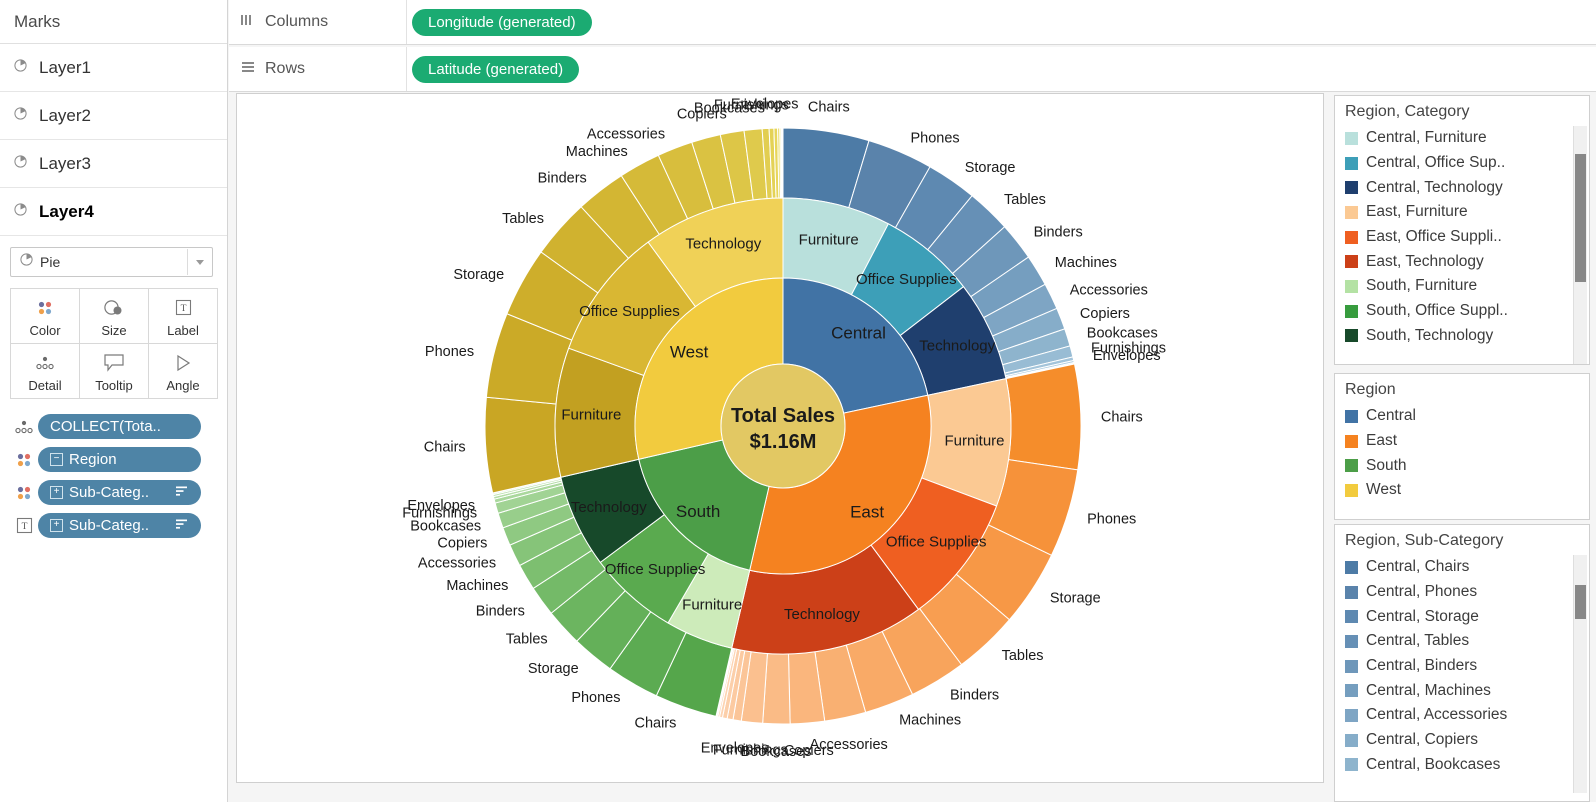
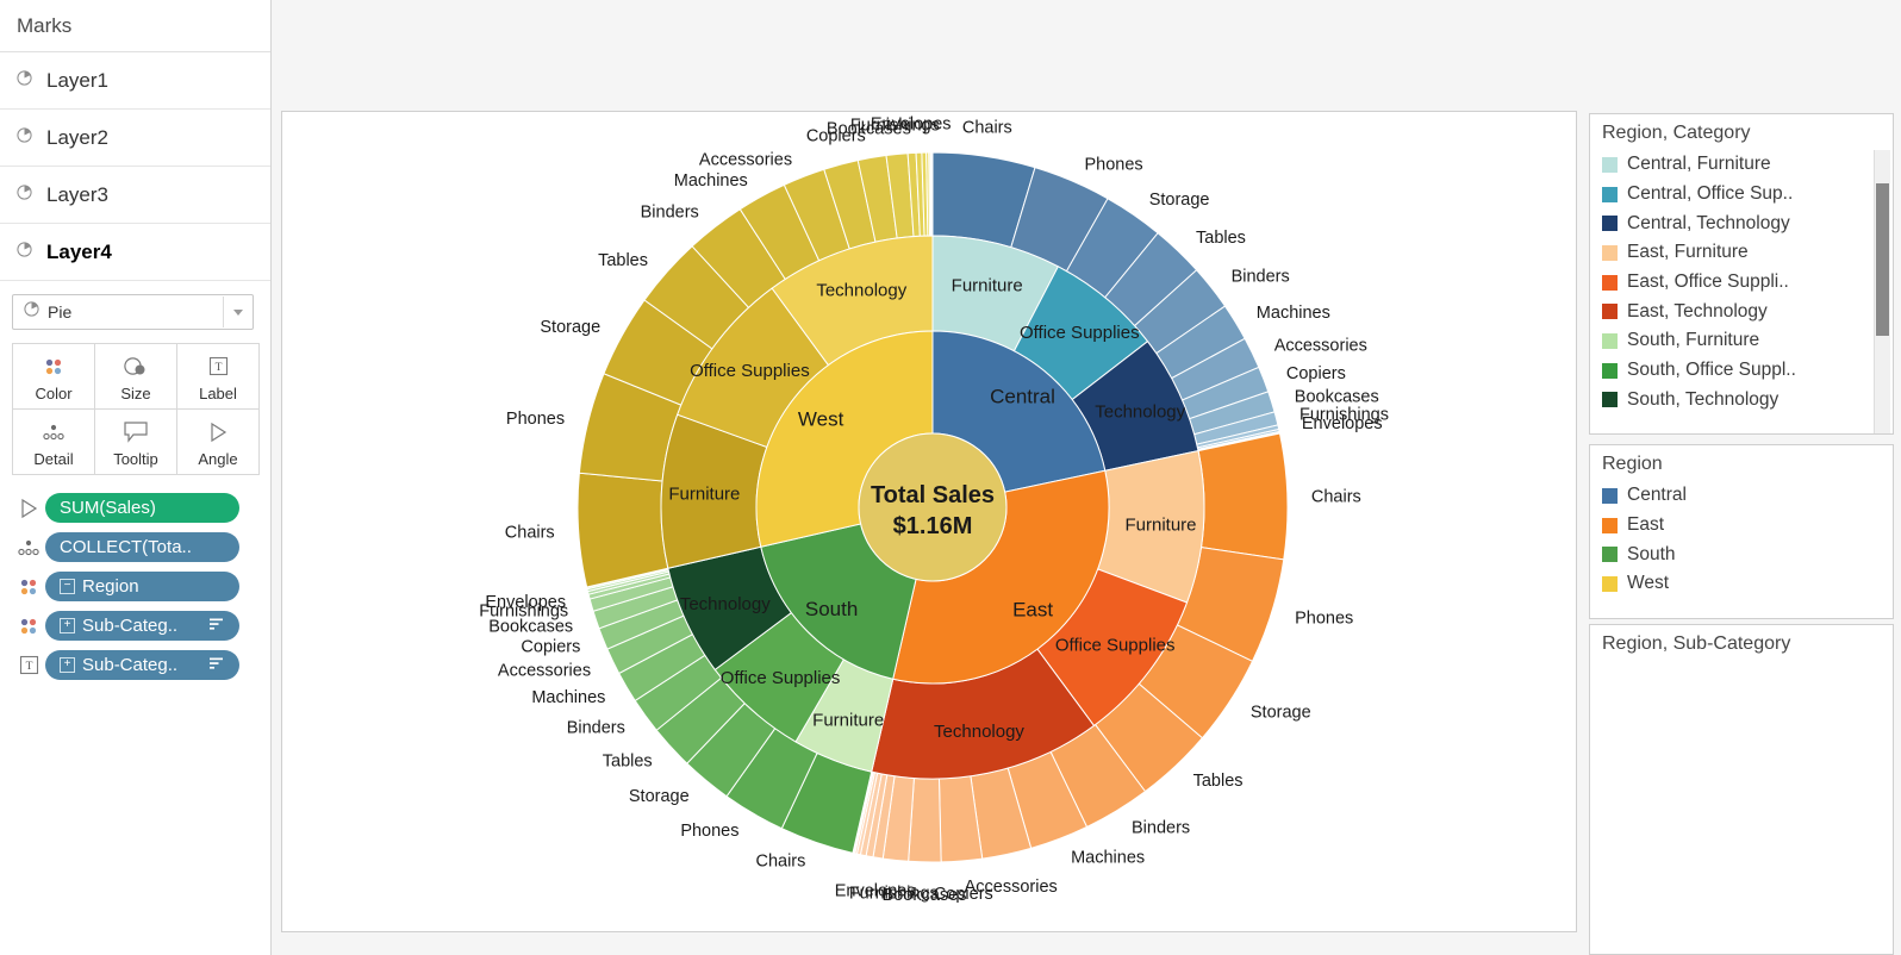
  Marks
  Layer1
  Layer2
  Layer3
  Layer4
  Pie
  Color
  Size
  T
  Label
  Detail
  Tooltip
  Angle
+ SUM(Sales)
  COLLECT(Tota..
  −
  Region
  +
  Sub-Categ..
  T
  +
  Sub-Categ..
- Columns
- Longitude (generated)
- Rows
- Latitude (generated)
  Total Sales
  $1.16M
  Central
  East
  South
  West
  Furniture
  Office Supplies
  Technology
  Furniture
  Office Supplies
  Technology
  Furniture
  Office Supplies
  Technology
  Furniture
  Office Supplies
  Technology
  Chairs
  Phones
  Storage
  Tables
  Binders
  Machines
  Accessories
  Copiers
  Bookcases
  Furnishings
  Envelopes
  Chairs
  Phones
  Storage
  Tables
  Binders
  Machines
  Accessories
  Copiers
  Bookcases
  Furnishings
  Envelopes
  Chairs
  Phones
  Storage
  Tables
  Binders
  Machines
  Accessories
  Copiers
  Bookcases
  Furnishings
  Envelopes
  Chairs
  Phones
  Storage
  Tables
  Binders
  Machines
  Accessories
  Copiers
  Bookcases
  Furnishings
  Envelopes
  Region, Category
  Central, Furniture
  Central, Office Sup..
  Central, Technology
  East, Furniture
  East, Office Suppli..
  East, Technology
  South, Furniture
  South, Office Suppl..
  South, Technology
  Region
  Central
  East
  South
  West
  Region, Sub-Category
- Central, Chairs
- Central, Phones
- Central, Storage
- Central, Tables
- Central, Binders
- Central, Machines
- Central, Accessories
- Central, Copiers
- Central, Bookcases
